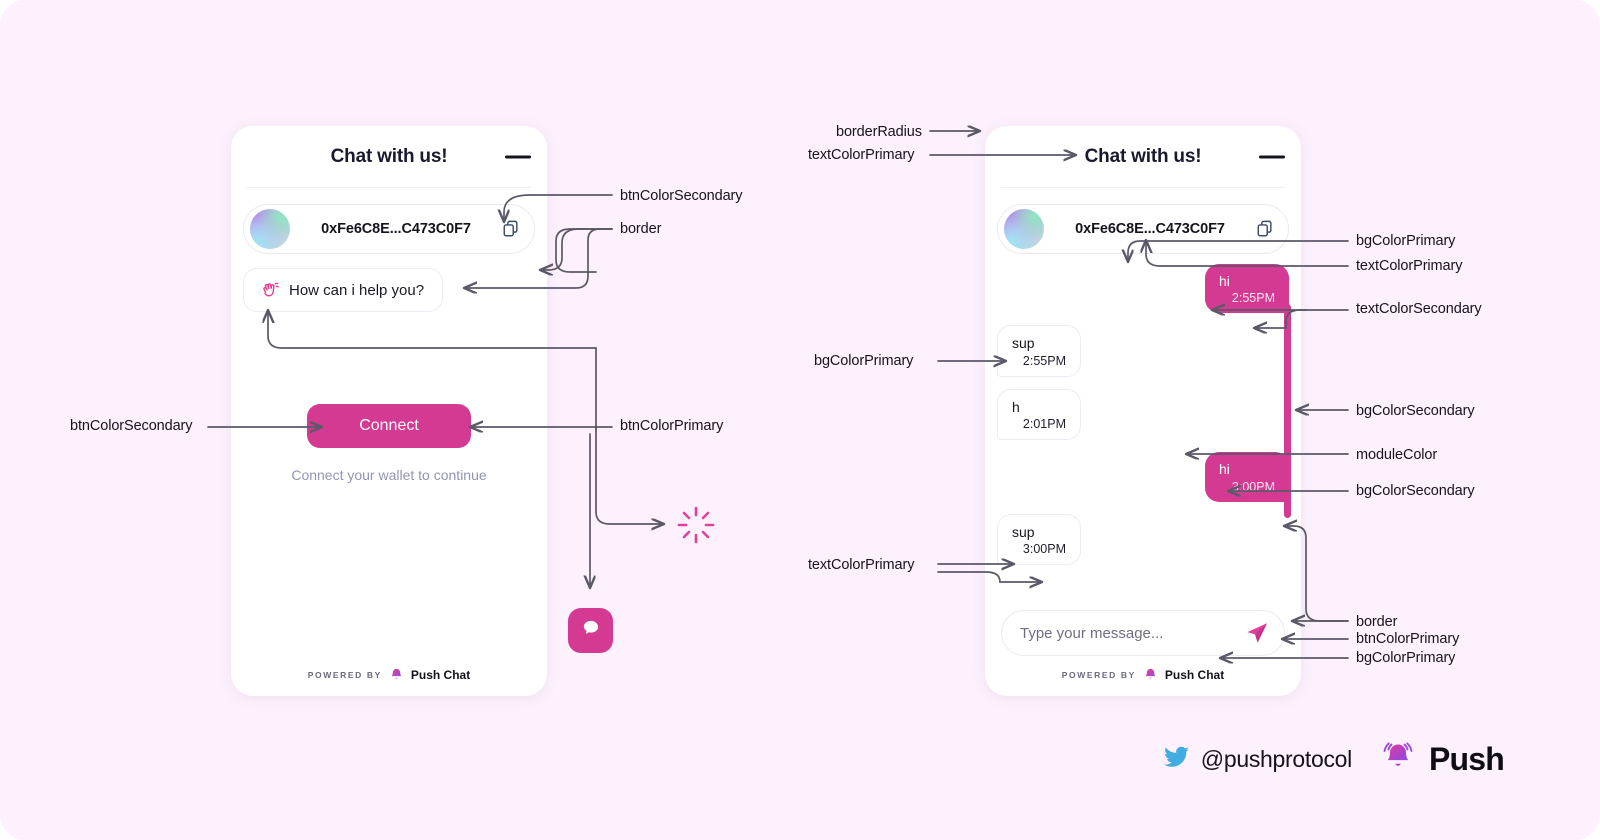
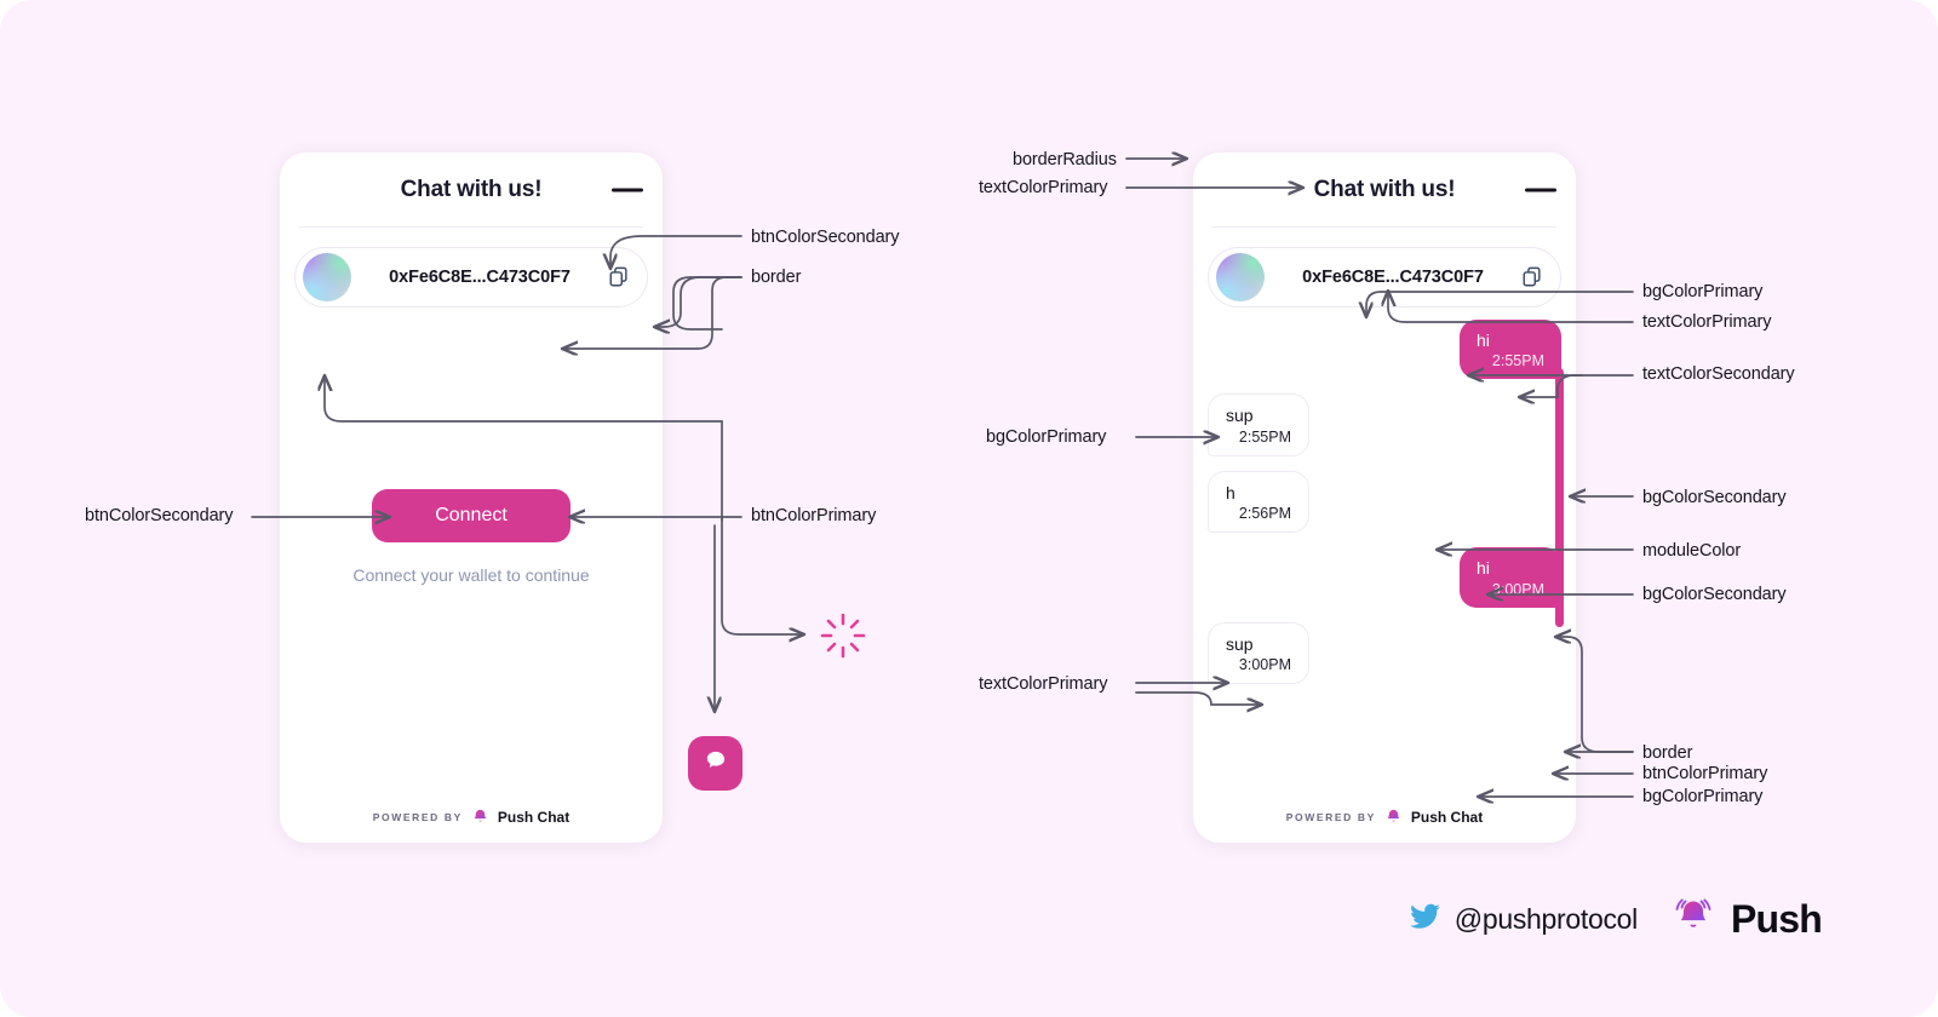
  Chat with us!
  0xFe6C8E...C473C0F7
- How can i help you?
  Connect
  Connect your wallet to continue
  POWERED BY
  Push Chat
  Chat with us!
  0xFe6C8E...C473C0F7
  hi
  2:55PM
  sup
  2:55PM
  h
- 2:01PM
+ 2:56PM
  hi
  3:00PM
  sup
  3:00PM
- Type your message...
  POWERED BY
  Push Chat
  btnColorSecondary
  border
  btnColorSecondary
  btnColorPrimary
  borderRadius
  textColorPrimary
  bgColorPrimary
  textColorPrimary
  textColorSecondary
  bgColorPrimary
  bgColorSecondary
  moduleColor
  bgColorSecondary
  textColorPrimary
  border
  btnColorPrimary
  bgColorPrimary
  @pushprotocol
  Push
